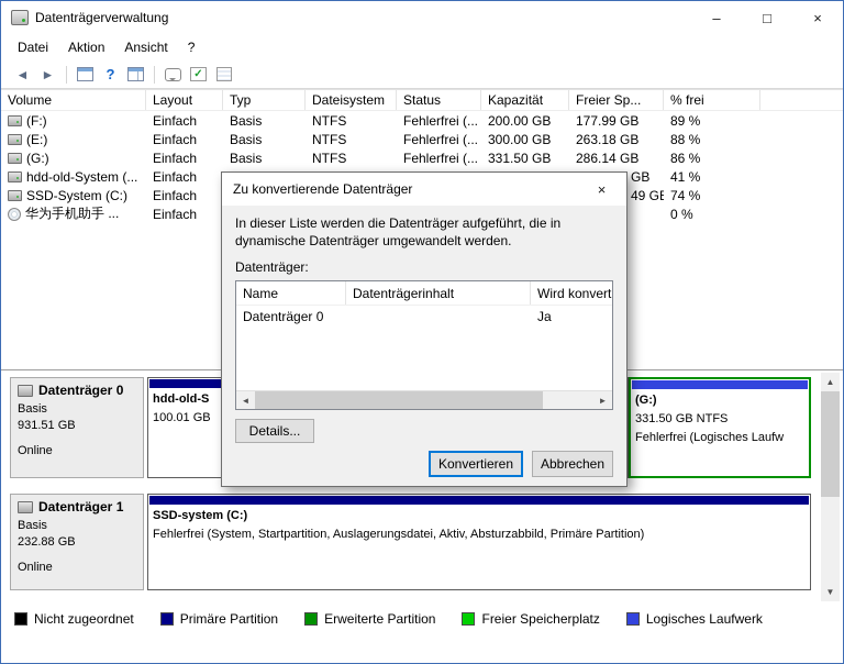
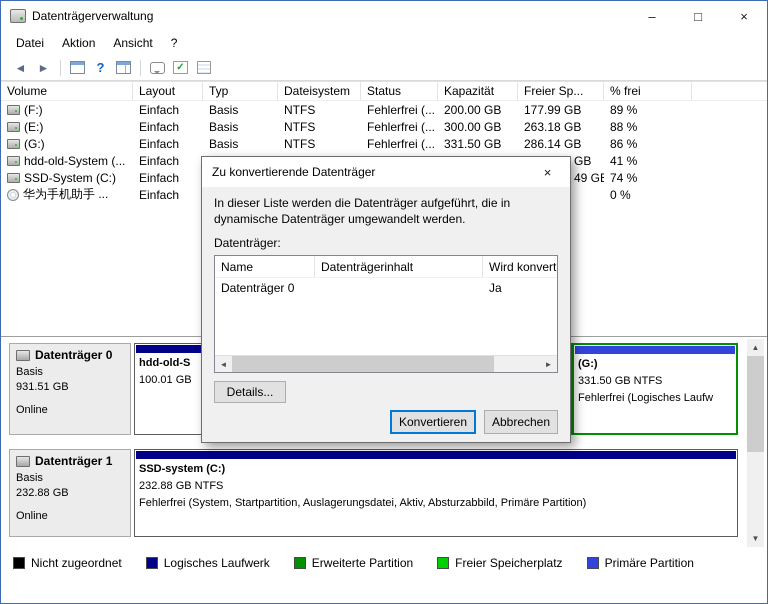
  Datenträgerverwaltung
  –
  □
  ×
  Datei
  Aktion
  Ansicht
  ?
  ◄
  ►
  ?
  ✓
  Volume
  Layout
  Typ
  Dateisystem
  Status
  Kapazität
  Freier Sp...
  % frei
  (F:)
  Einfach
  Basis
  NTFS
  Fehlerfrei (...
  200.00 GB
  177.99 GB
  89 %
  (E:)
  Einfach
  Basis
  NTFS
  Fehlerfrei (...
  300.00 GB
  263.18 GB
  88 %
  (G:)
  Einfach
  Basis
  NTFS
  Fehlerfrei (...
  331.50 GB
  286.14 GB
  86 %
  hdd-old-System (...
  Einfach
  GB
  41 %
  SSD-System (C:)
  Einfach
  49 G
  74 %
  华为手机助手 ...
  Einfach
  0 %
  Datenträger 0
  Basis
  931.51 GB
  Online
  hdd-old-S
  100.01 GB
  (G:)
  331.50 GB NTFS
  Fehlerfrei (Logisches Laufw
  Datenträger 1
  Basis
  232.88 GB
  Online
  SSD-system (C:)
+ 232.88 GB NTFS
  Fehlerfrei (System, Startpartition, Auslagerungsdatei, Aktiv, Absturzabbild, Primäre Partition)
  ▲
  ▼
  Nicht zugeordnet
- Primäre Partition
+ Logisches Laufwerk
  Erweiterte Partition
  Freier Speicherplatz
- Logisches Laufwerk
+ Primäre Partition
  Zu konvertierende Datenträger
  ×
  In dieser Liste werden die Datenträger aufgeführt, die in dynamische Datenträger umgewandelt werden.
  Datenträger:
  Name
  Datenträgerinhalt
  Wird konvert
  Datenträger 0
  Ja
  ◄
  ►
  Details...
  Konvertieren
  Abbrechen
